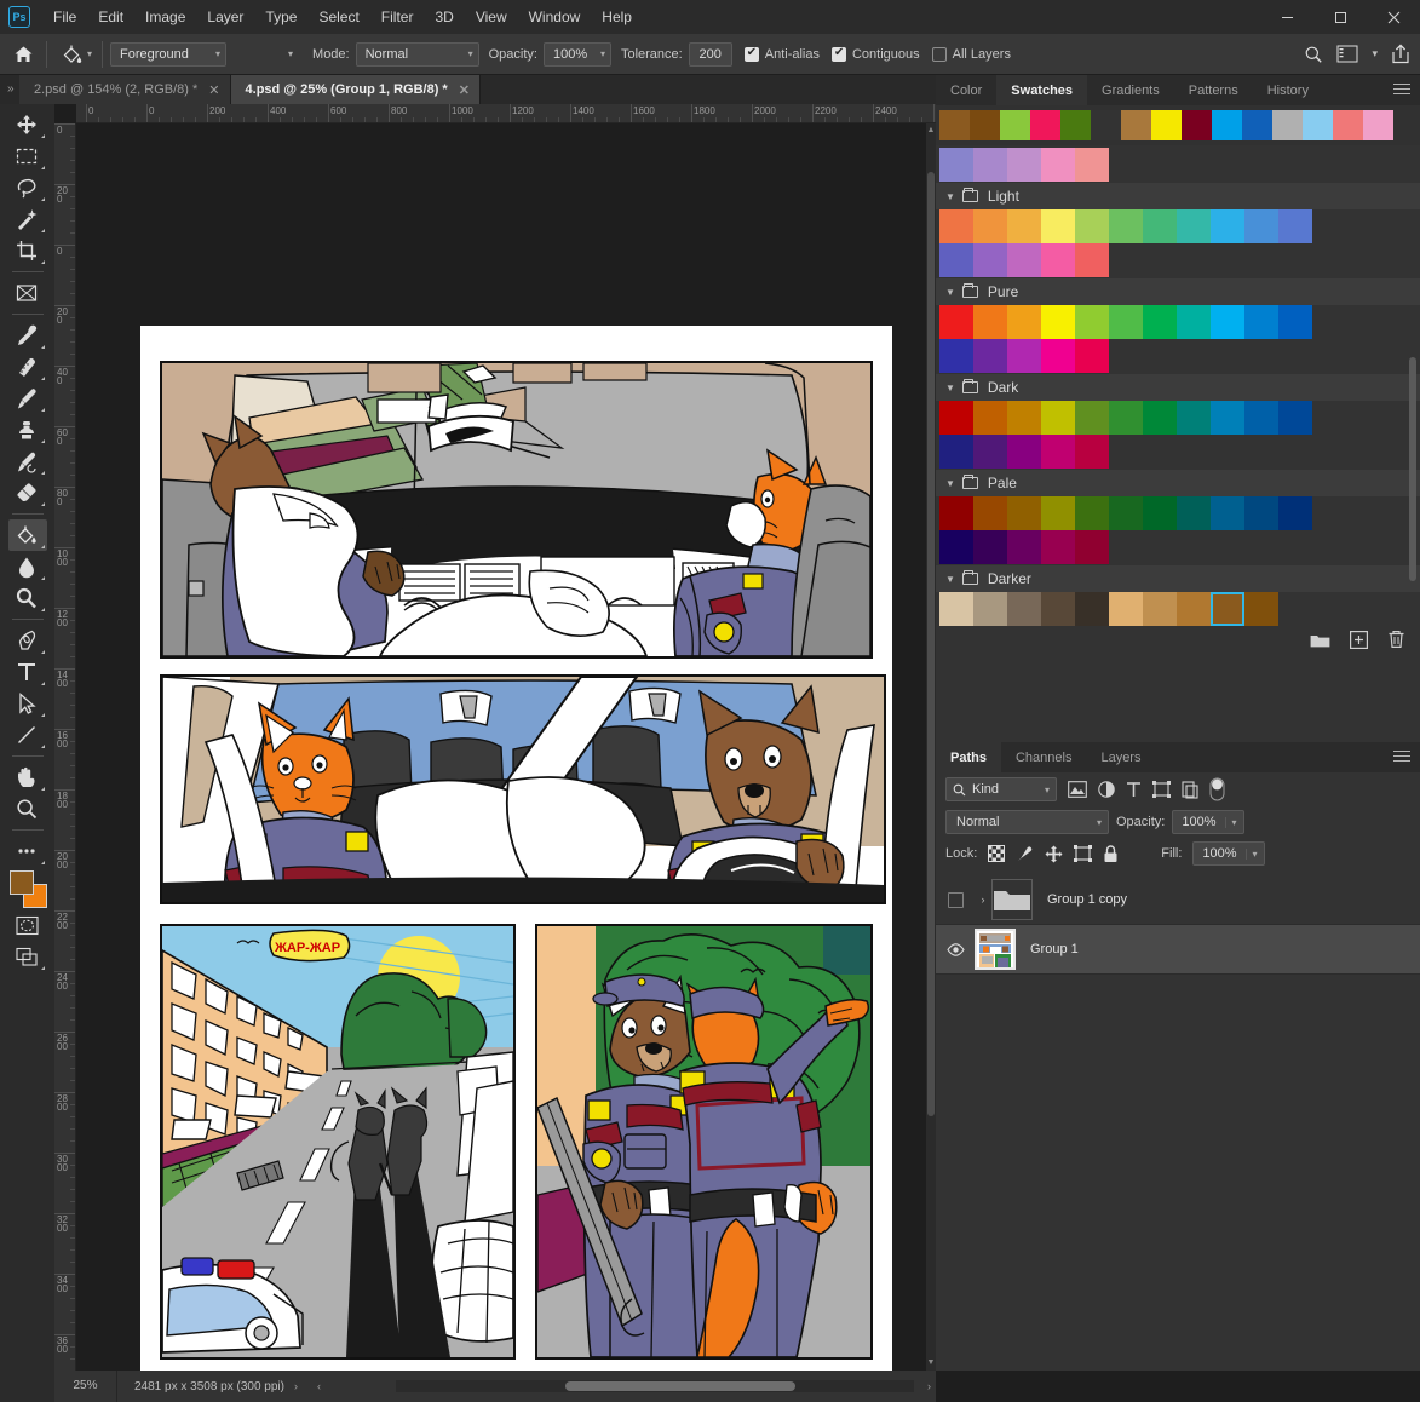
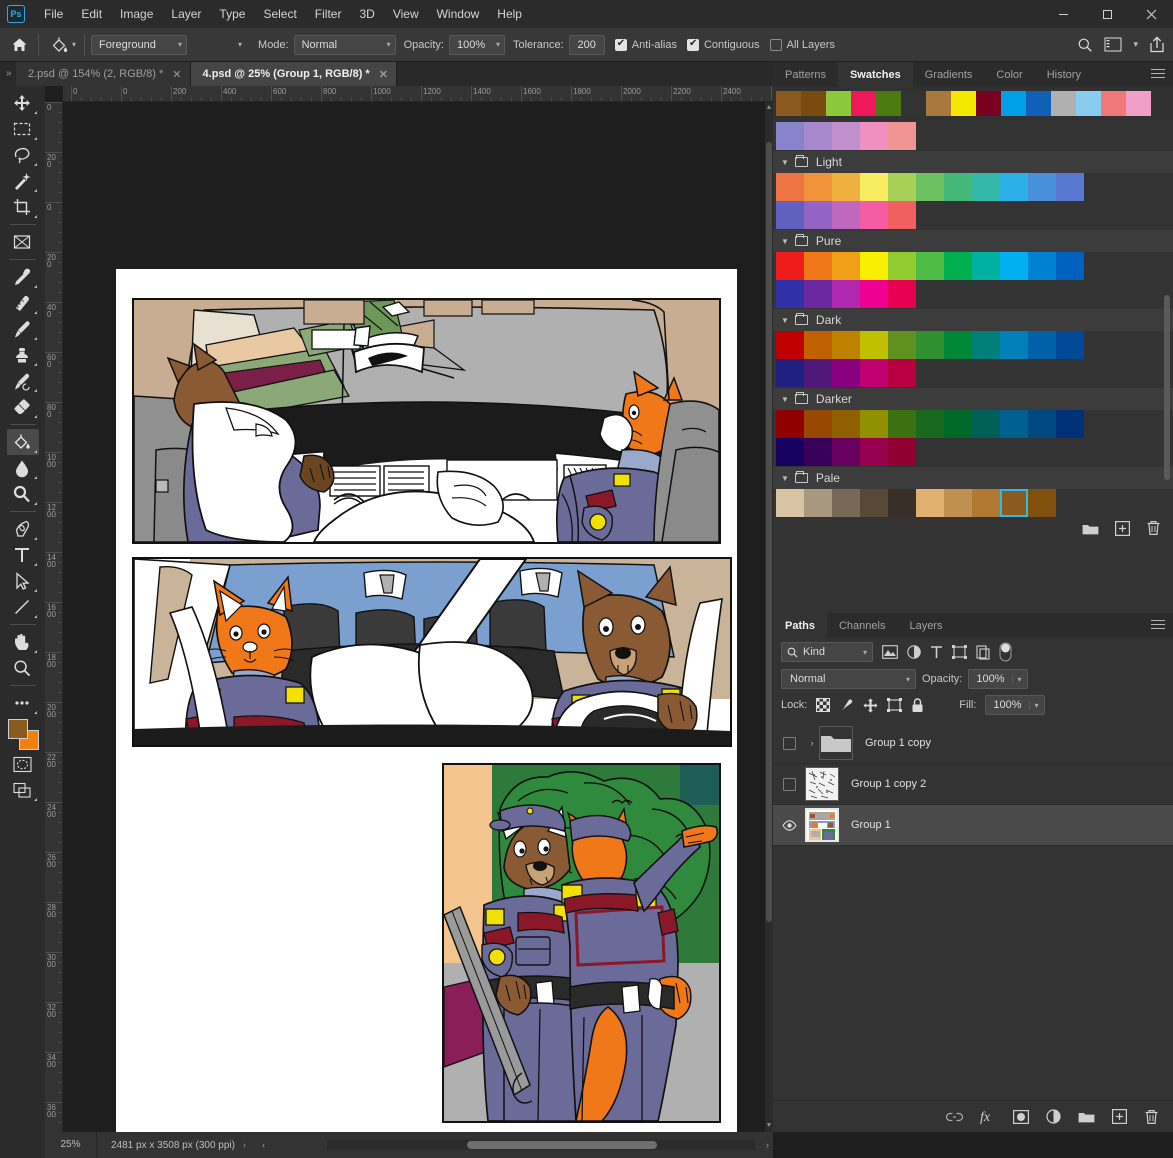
  Ps
  File
  Edit
  Image
  Layer
  Type
  Select
  Filter
  3D
  View
  Window
  Help
  ▾
  Foreground
  ▾
  ▾
  Mode:
  Normal
  ▾
  Opacity:
  100%
  ▾
  Tolerance:
  200
  Anti-alias
  Contiguous
  All Layers
  ▾
  »
  2.psd @ 154% (2, RGB/8) *
  ✕
  4.psd @ 25% (Group 1, RGB/8) *
  ✕
  0
  0
  200
  400
  600
  800
  1000
  1200
  1400
  1600
  1800
  2000
  2200
  2400
  0
  200
  0
  200
  400
  600
  800
  1000
  1200
  1400
  1600
  1800
  2000
  2200
  2400
  2600
  2800
  3000
  3200
  3400
  3600
- ЖАР-ЖАР
- Color
+ Patterns
  Swatches
  Gradients
- Patterns
+ Color
  History
  ▼
  Light
  ▼
  Pure
  ▼
  Dark
  ▼
- Pale
+ Darker
  ▼
- Darker
+ Pale
  Paths
  Channels
  Layers
  Kind
  ▾
  Normal
  ▾
  Opacity:
  100%
  ▾
  Lock:
  Fill:
  100%
  ▾
  ›
  Group 1 copy
+ Group 1 copy 2
  Group 1
+ fx
  25%
  2481 px x 3508 px (300 ppi)
  ›
  ‹
  ›
